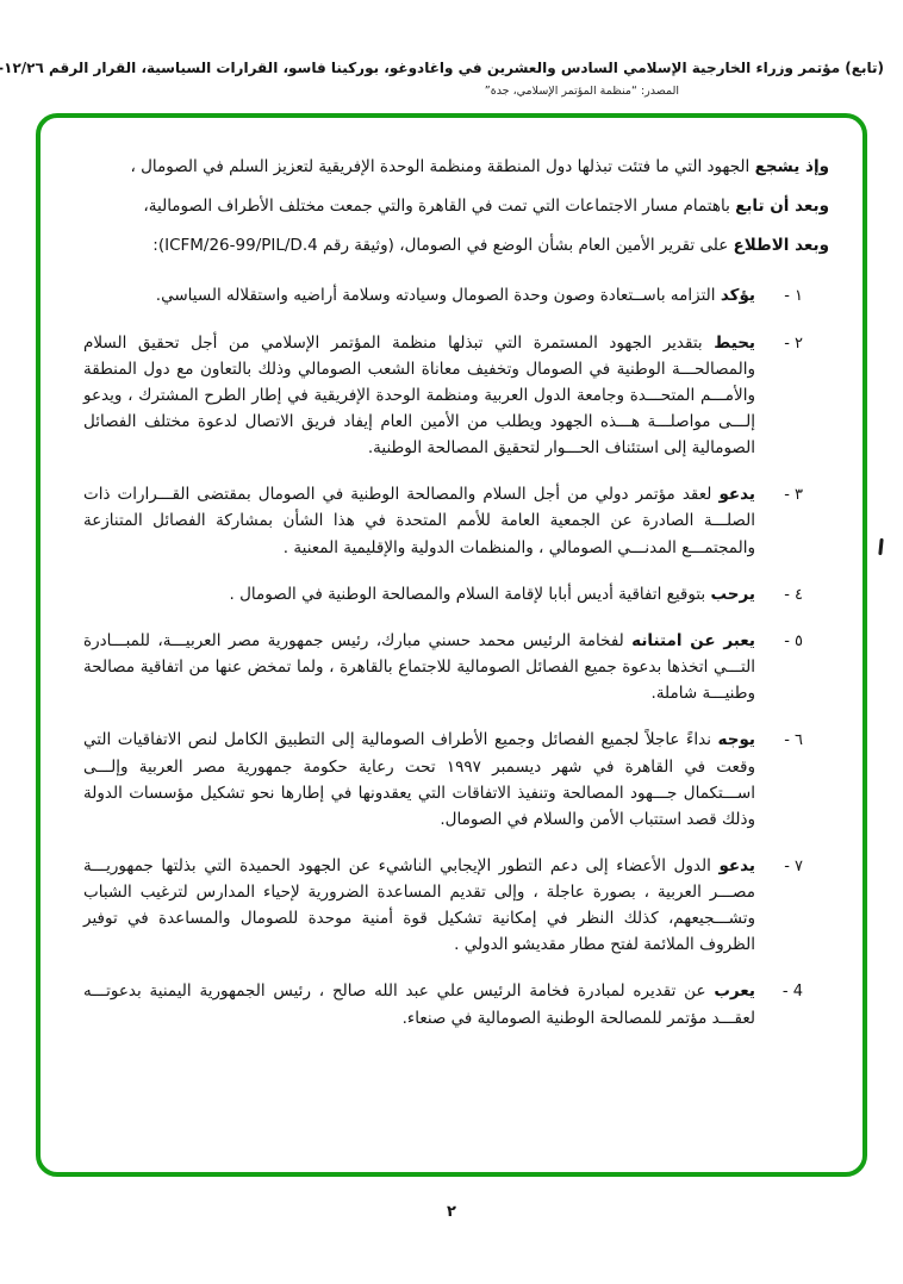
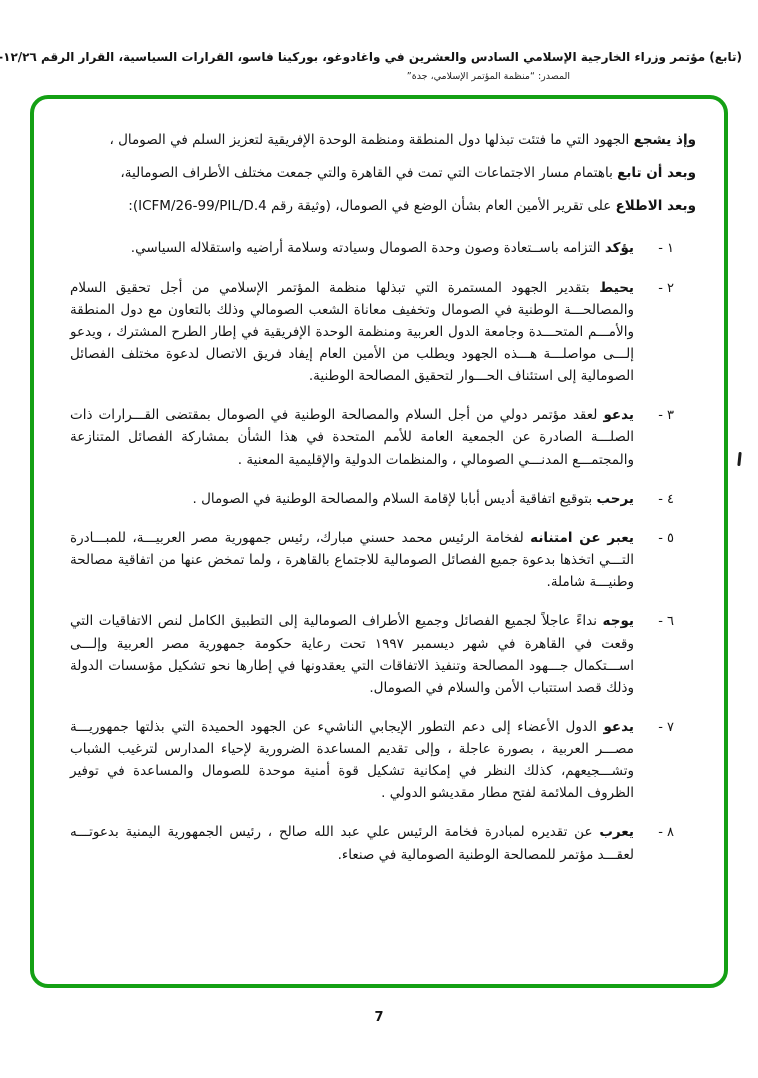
  (تابع) مؤتمر وزراء الخارجية الإسلامي السادس والعشرين في واغادوغو، بوركينا فاسو، القرارات السياسية، القرار الرقم ١٢/٢٦-
  المصدر: “منظمة المؤتمر الإسلامي، جدة”
  وإذ يشجع الجهود التي ما فتئت تبذلها دول المنطقة ومنظمة الوحدة الإفريقية لتعزيز السلم في الصومال ،
  وبعد أن تابع باهتمام مسار الاجتماعات التي تمت في القاهرة والتي جمعت مختلف الأطراف الصومالية،
  وبعد الاطلاع على تقرير الأمين العام بشأن الوضع في الصومال، (وثيقة رقم ICFM/26-99/PIL/D.4):
  ١ -
  يؤكد التزامه باســتعادة وصون وحدة الصومال وسيادته وسلامة أراضيه واستقلاله السياسي.
  ٢ -
  يحيط بتقدير الجهود المستمرة التي تبذلها منظمة المؤتمر الإسلامي من أجل تحقيق السلام والمصالحـــة الوطنية في الصومال وتخفيف معاناة الشعب الصومالي وذلك بالتعاون مع دول المنطقة والأمـــم المتحـــدة وجامعة الدول العربية ومنظمة الوحدة الإفريقية في إطار الطرح المشترك ، ويدعو إلـــى مواصلـــة هـــذه الجهود ويطلب من الأمين العام إيفاد فريق الاتصال لدعوة مختلف الفصائل الصومالية إلى استئناف الحـــوار لتحقيق المصالحة الوطنية.
  ٣ -
  يدعو لعقد مؤتمر دولي من أجل السلام والمصالحة الوطنية في الصومال بمقتضى القـــرارات ذات الصلـــة الصادرة عن الجمعية العامة للأمم المتحدة في هذا الشأن بمشاركة الفصائل المتنازعة والمجتمـــع المدنـــي الصومالي ، والمنظمات الدولية والإقليمية المعنية .
  ٤ -
  يرحب بتوقيع اتفاقية أديس أبابا لإقامة السلام والمصالحة الوطنية في الصومال .
  ٥ -
  يعبر عن امتنانه لفخامة الرئيس محمد حسني مبارك، رئيس جمهورية مصر العربيـــة، للمبـــادرة التـــي اتخذها بدعوة جميع الفصائل الصومالية للاجتماع بالقاهرة ، ولما تمخض عنها من اتفاقية مصالحة وطنيـــة شاملة.
  ٦ -
  يوجه نداءً عاجلاً لجميع الفصائل وجميع الأطراف الصومالية إلى التطبيق الكامل لنص الاتفاقيات التي وقعت في القاهرة في شهر ديسمبر ١٩٩٧ تحت رعاية حكومة جمهورية مصر العربية وإلـــى اســـتكمال جـــهود المصالحة وتنفيذ الاتفاقات التي يعقدونها في إطارها نحو تشكيل مؤسسات الدولة وذلك قصد استتباب الأمن والسلام في الصومال.
  ٧ -
  يدعو الدول الأعضاء إلى دعم التطور الإيجابي الناشيء عن الجهود الحميدة التي بذلتها جمهوريـــة مصـــر العربية ، بصورة عاجلة ، وإلى تقديم المساعدة الضرورية لإحياء المدارس لترغيب الشباب وتشـــجيعهم، كذلك النظر في إمكانية تشكيل قوة أمنية موحدة للصومال والمساعدة في توفير الظروف الملائمة لفتح مطار مقديشو الدولي .
- 4 -
+ ٨ -
  يعرب عن تقديره لمبادرة فخامة الرئيس علي عبد الله صالح ، رئيس الجمهورية اليمنية بدعوتـــه لعقـــد مؤتمر للمصالحة الوطنية الصومالية في صنعاء.
- ٢
+ 7
